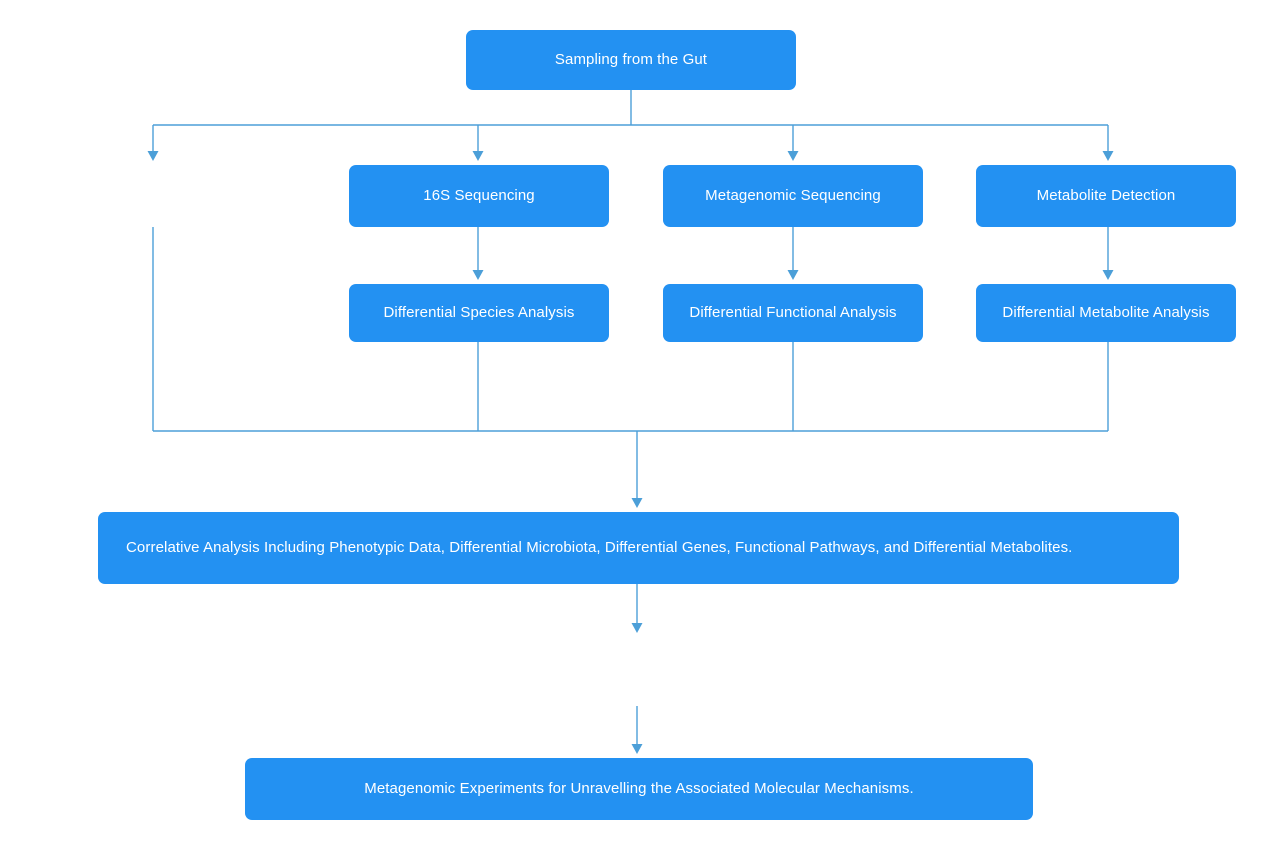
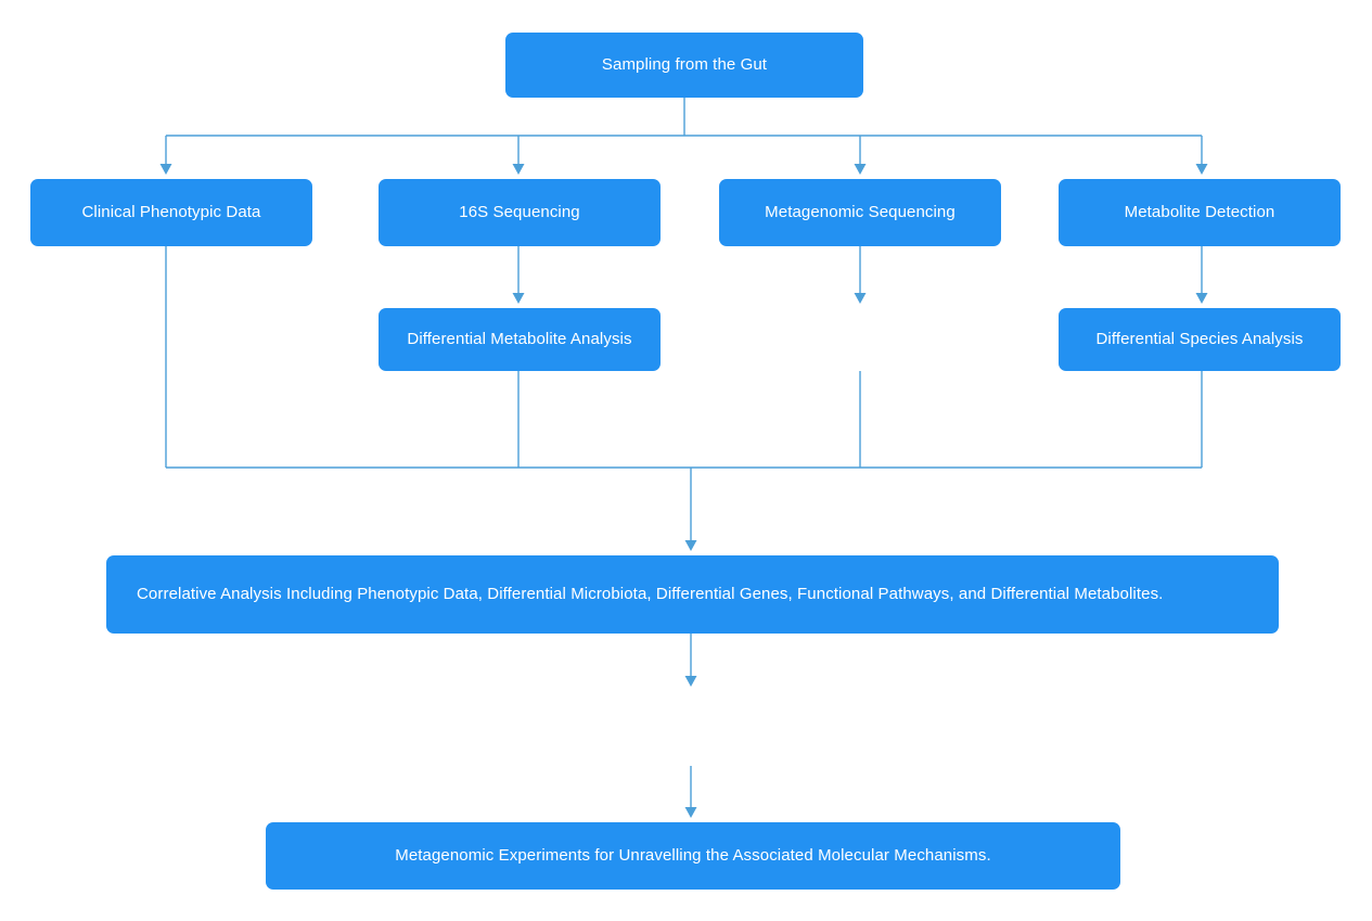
  Sampling from the Gut
+ Clinical Phenotypic Data
  16S Sequencing
  Metagenomic Sequencing
  Metabolite Detection
- Differential Species Analysis
+ Differential Metabolite Analysis
- Differential Functional Analysis
- Differential Metabolite Analysis
+ Differential Species Analysis
  Correlative Analysis Including Phenotypic Data, Differential Microbiota, Differential Genes, Functional Pathways, and Differential Metabolites.
  Metagenomic Experiments for Unravelling the Associated Molecular Mechanisms.
